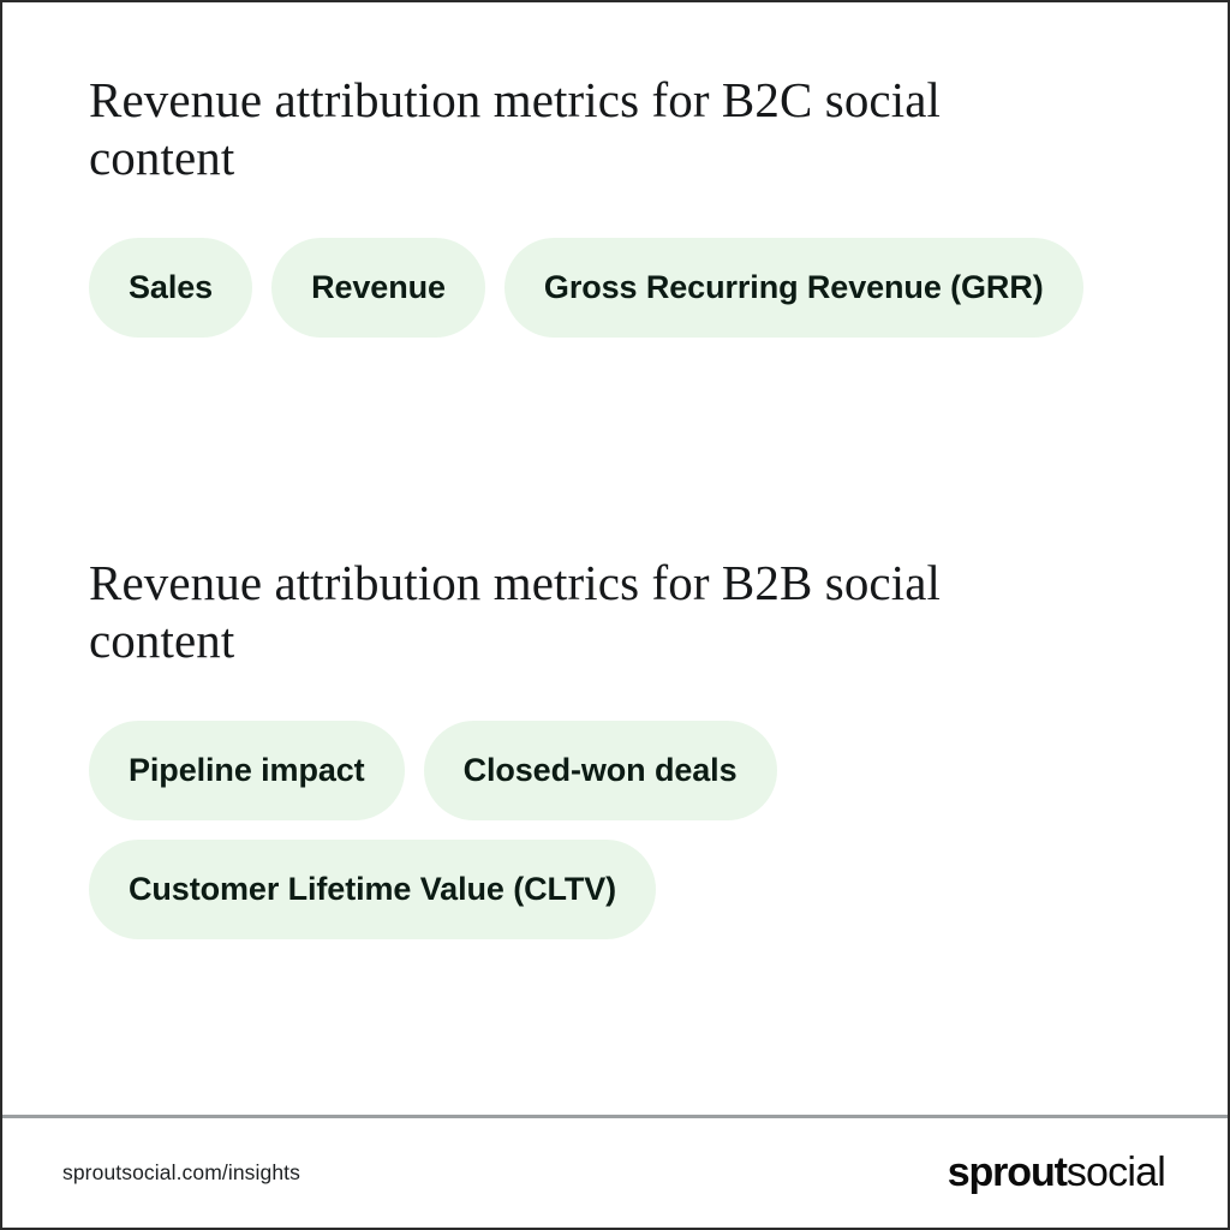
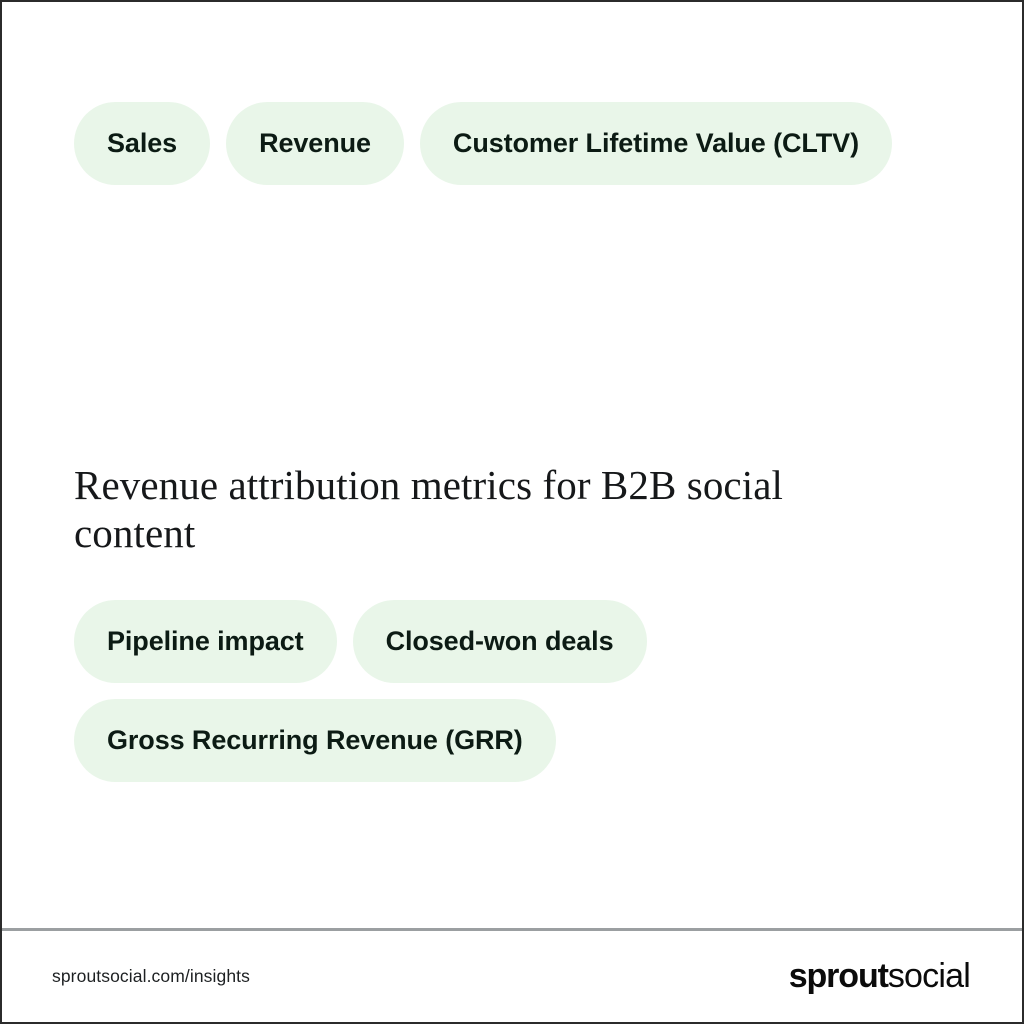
- Revenue attribution metrics for B2C social content
  Sales
  Revenue
- Gross Recurring Revenue (GRR)
+ Customer Lifetime Value (CLTV)
  Revenue attribution metrics for B2B social content
  Pipeline impact
  Closed-won deals
- Customer Lifetime Value (CLTV)
+ Gross Recurring Revenue (GRR)
  sproutsocial.com/insights
  sprout
  social
